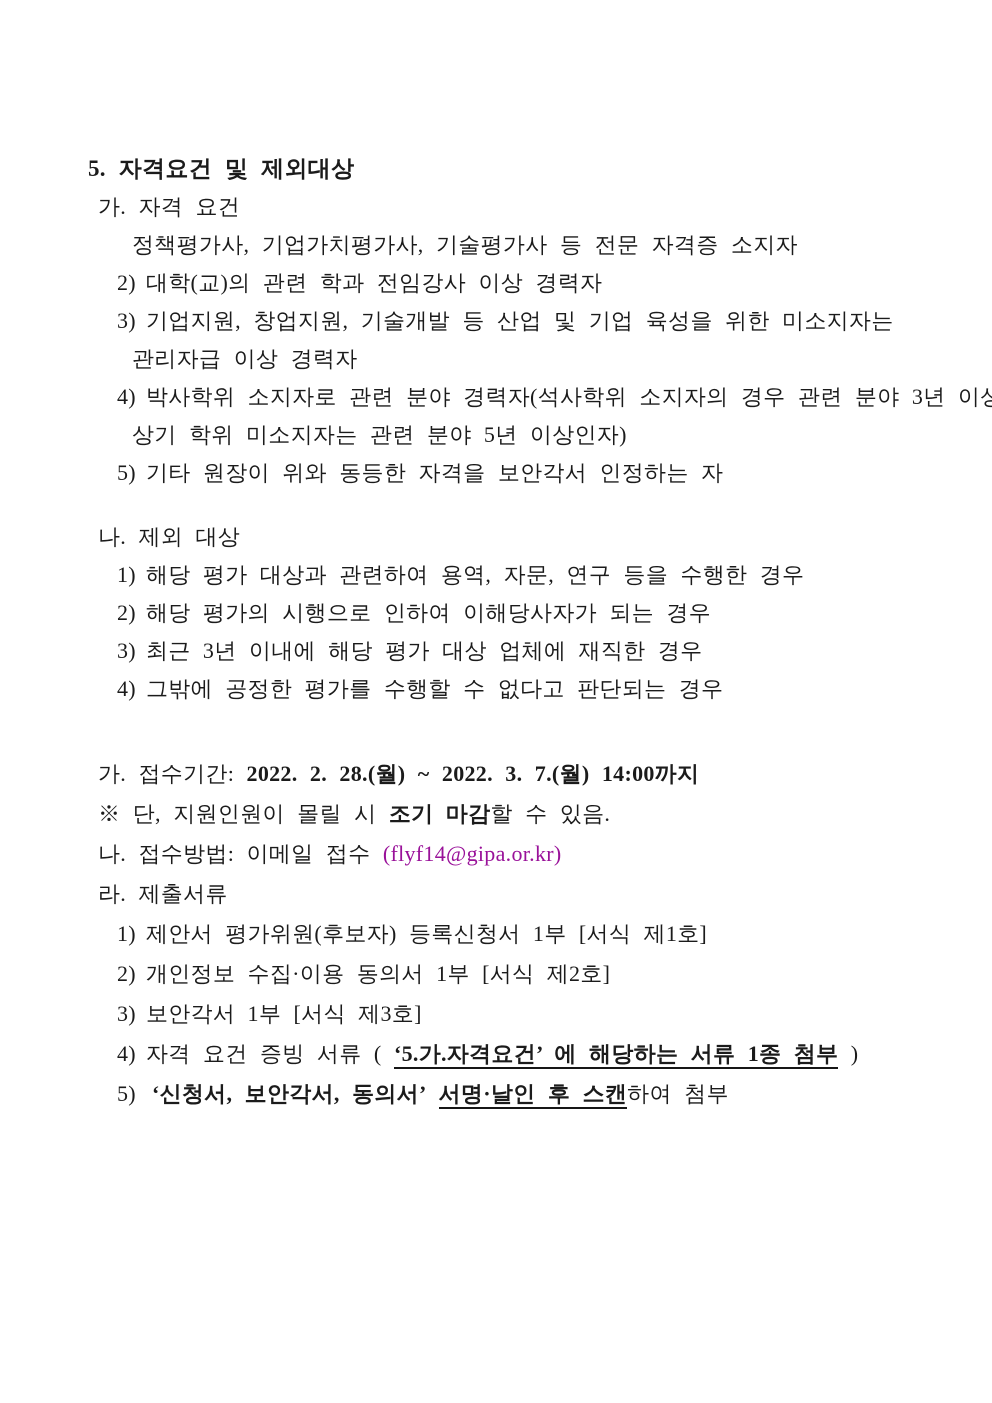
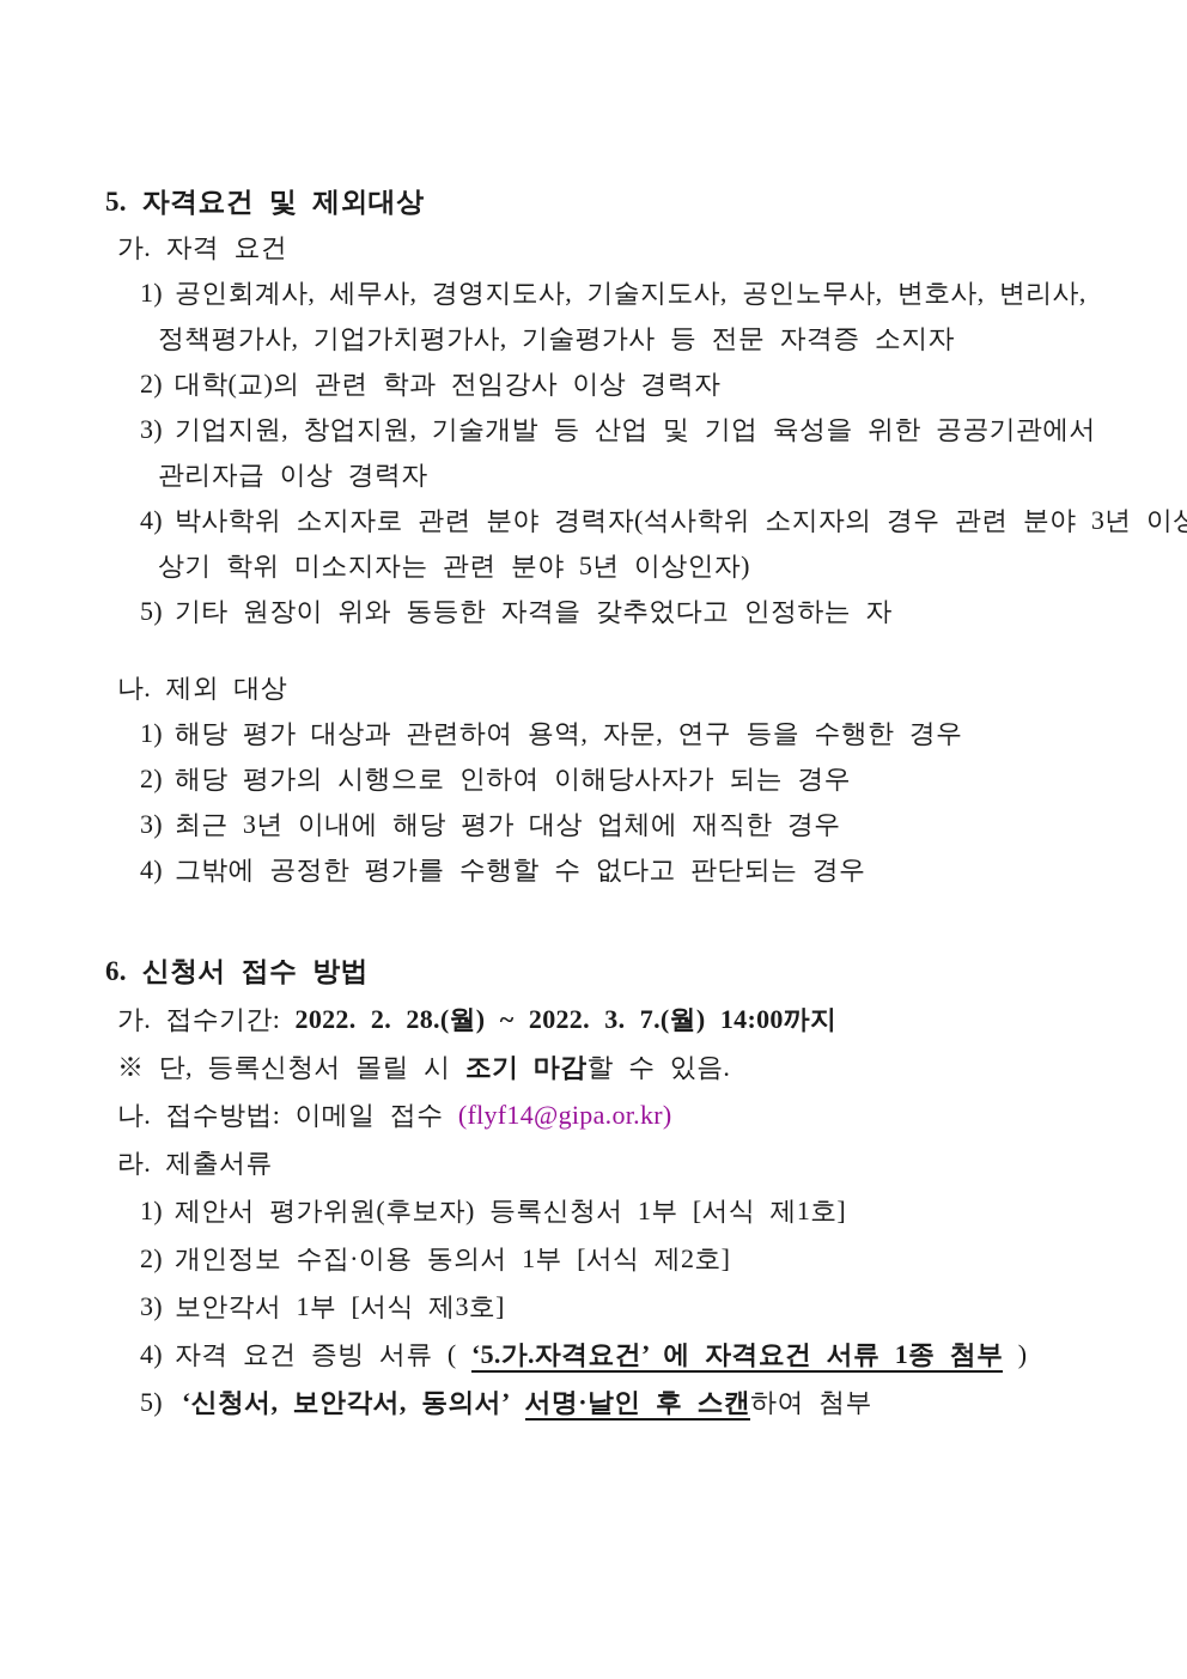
  5. 자격요건 및 제외대상
  가. 자격 요건
+ 1) 공인회계사, 세무사, 경영지도사, 기술지도사, 공인노무사, 변호사, 변리사,
  정책평가사, 기업가치평가사, 기술평가사 등 전문 자격증 소지자
  2) 대학(교)의 관련 학과 전임강사 이상 경력자
- 3) 기업지원, 창업지원, 기술개발 등 산업 및 기업 육성을 위한 미소지자는
+ 3) 기업지원, 창업지원, 기술개발 등 산업 및 기업 육성을 위한 공공기관에서
  관리자급 이상 경력자
  4) 박사학위 소지자로 관련 분야 경력자(석사학위 소지자의 경우 관련 분야 3년 이상
  상기 학위 미소지자는 관련 분야 5년 이상인자)
- 5) 기타 원장이 위와 동등한 자격을 보안각서 인정하는 자
+ 5) 기타 원장이 위와 동등한 자격을 갖추었다고 인정하는 자
  나. 제외 대상
  1) 해당 평가 대상과 관련하여 용역, 자문, 연구 등을 수행한 경우
  2) 해당 평가의 시행으로 인하여 이해당사자가 되는 경우
  3) 최근 3년 이내에 해당 평가 대상 업체에 재직한 경우
  4) 그밖에 공정한 평가를 수행할 수 없다고 판단되는 경우
+ 6. 신청서 접수 방법
  가. 접수기간: 2022. 2. 28.(월) ~ 2022. 3. 7.(월) 14:00까지
- ※ 단, 지원인원이 몰릴 시 조기 마감할 수 있음.
+ ※ 단, 등록신청서 몰릴 시 조기 마감할 수 있음.
  나. 접수방법: 이메일 접수 (flyf14@gipa.or.kr)
  라. 제출서류
  1) 제안서 평가위원(후보자) 등록신청서 1부 [서식 제1호]
  2) 개인정보 수집·이용 동의서 1부 [서식 제2호]
  3) 보안각서 1부 [서식 제3호]
- 4) 자격 요건 증빙 서류 ( ‘5.가.자격요건’ 에 해당하는 서류 1종 첨부 )
+ 4) 자격 요건 증빙 서류 ( ‘5.가.자격요건’ 에 자격요건 서류 1종 첨부 )
  5) ‘신청서, 보안각서, 동의서’ 서명·날인 후 스캔하여 첨부
